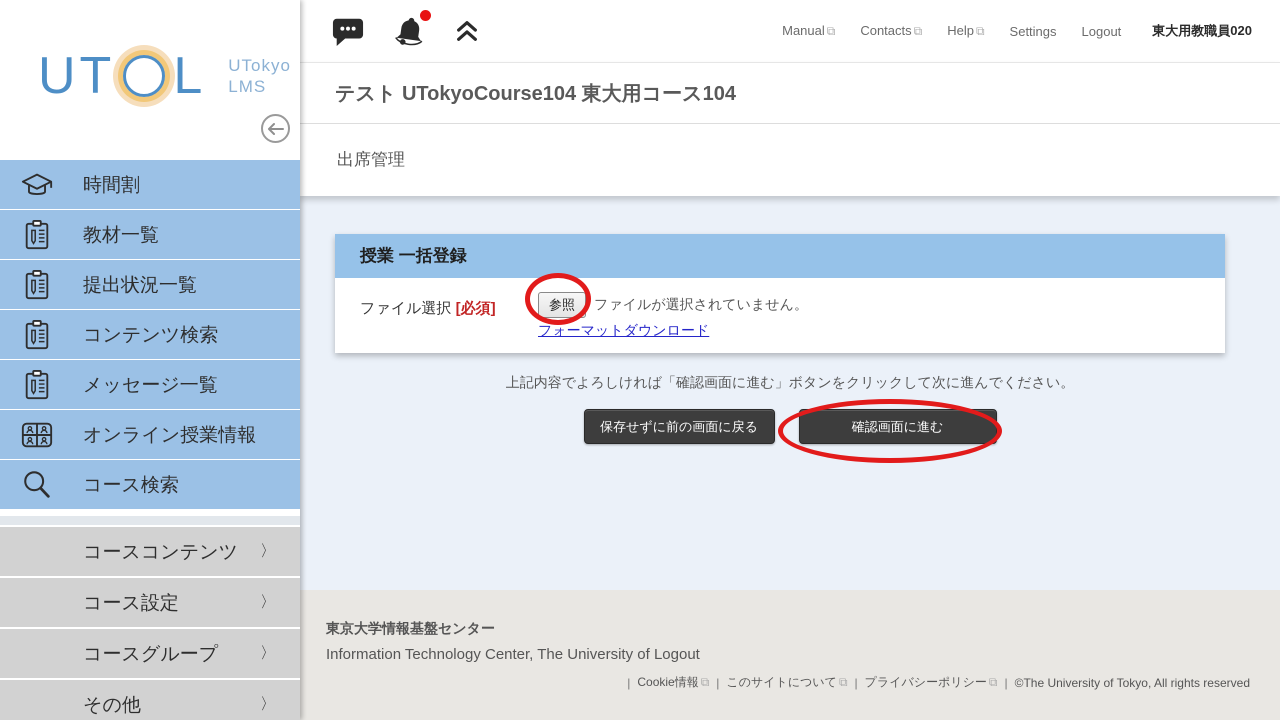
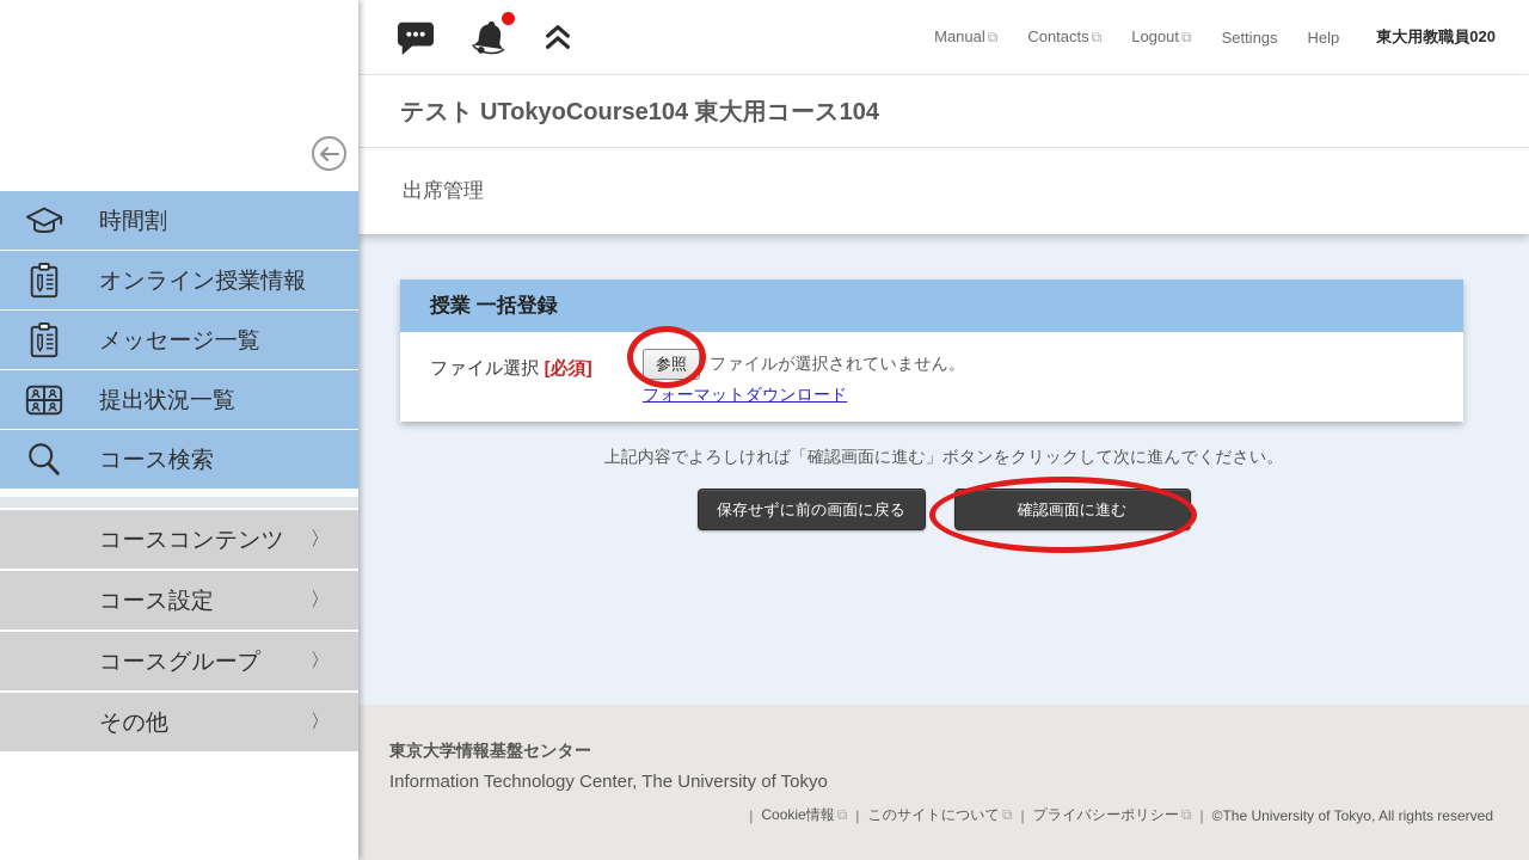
- UT
- L
- UTokyo
- LMS
  時間割
- 教材一覧
- 提出状況一覧
+ オンライン授業情報
- コンテンツ検索
  メッセージ一覧
- オンライン授業情報
+ 提出状況一覧
  コース検索
  コースコンテンツ
  〉
  コース設定
  〉
  コースグループ
  〉
  その他
  〉
  Manual ⧉
  Contacts ⧉
- Help ⧉
+ Logout ⧉
  Settings
- Logout
+ Help
  東大用教職員020
  テスト UTokyoCourse104 東大用コース104
  出席管理
  授業 一括登録
  ファイル選択 [必須]
  参照
  ファイルが選択されていません。
  フォーマットダウンロード
  上記内容でよろしければ「確認画面に進む」ボタンをクリックして次に進んでください。
  保存せずに前の画面に戻る
  確認画面に進む
  東京大学情報基盤センター
- Information Technology Center, The University of Logout
+ Information Technology Center, The University of Tokyo
  |
  Cookie情報 ⧉
  |
  このサイトについて ⧉
  |
  プライバシーポリシー ⧉
  |
  ©The University of Tokyo, All rights reserved
